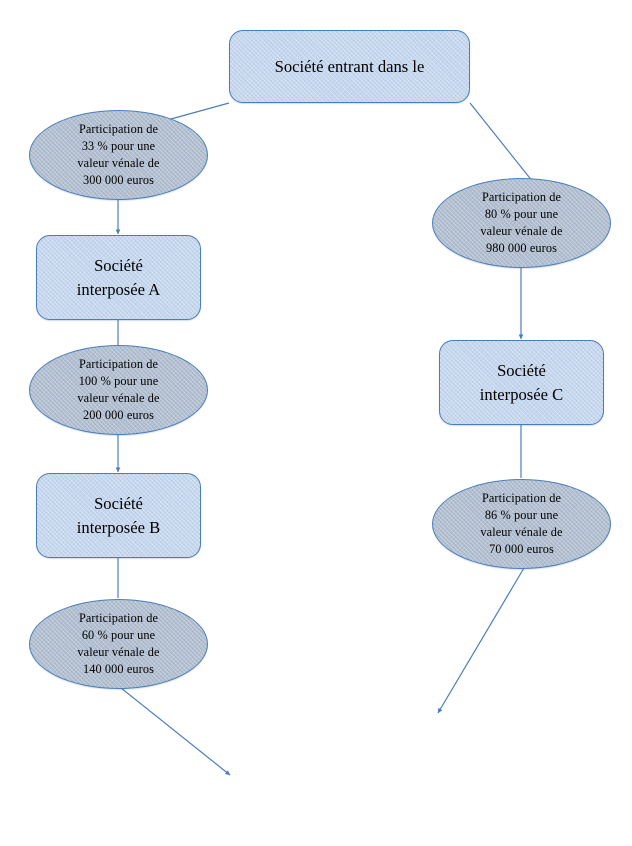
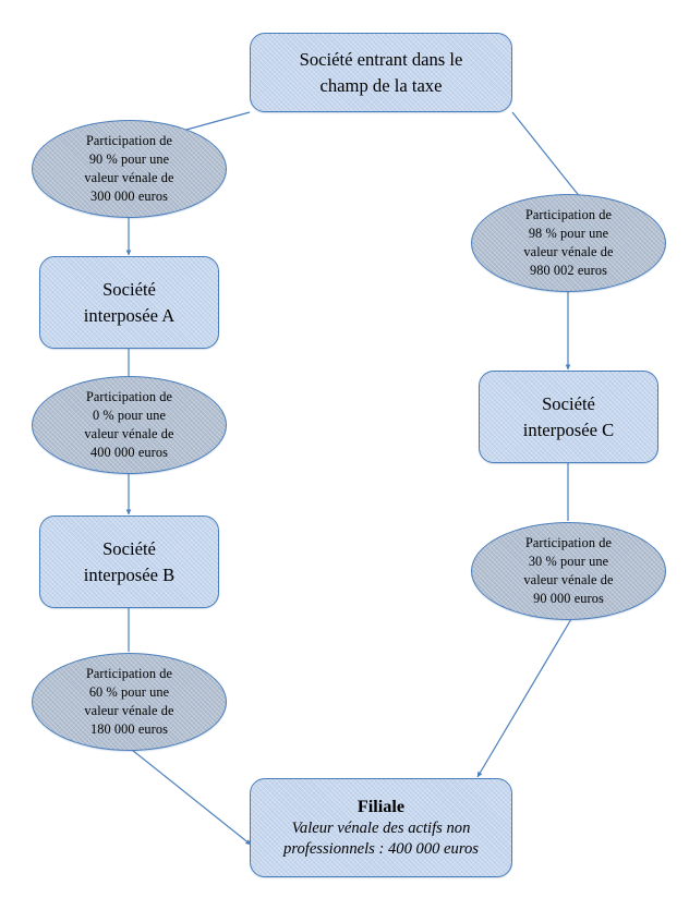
  Société entrant dans le
+ champ de la taxe
  Participation de
- 33 % pour une
+ 90 % pour une
  valeur vénale de
  300 000 euros
  Société
  interposée A
  Participation de
- 100 % pour une
+ 0 % pour une
  valeur vénale de
- 200 000 euros
+ 400 000 euros
  Société
  interposée B
  Participation de
  60 % pour une
  valeur vénale de
- 140 000 euros
+ 180 000 euros
  Participation de
- 80 % pour une
+ 98 % pour une
  valeur vénale de
- 980 000 euros
+ 980 002 euros
  Société
  interposée C
  Participation de
- 86 % pour une
+ 30 % pour une
  valeur vénale de
- 70 000 euros
+ 90 000 euros
+ Filiale
+ Valeur vénale des actifs non
+ professionnels : 400 000 euros
